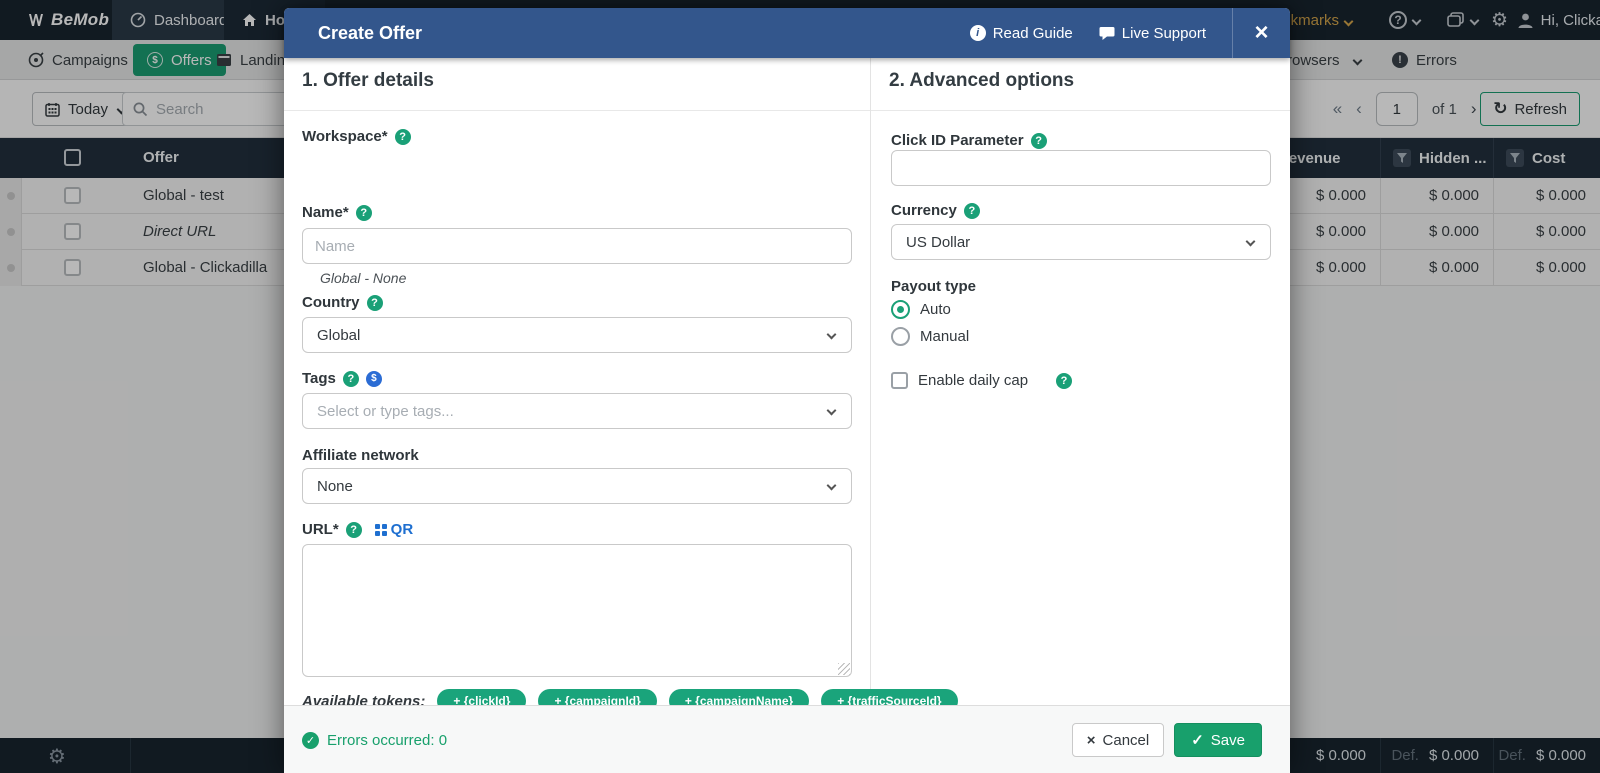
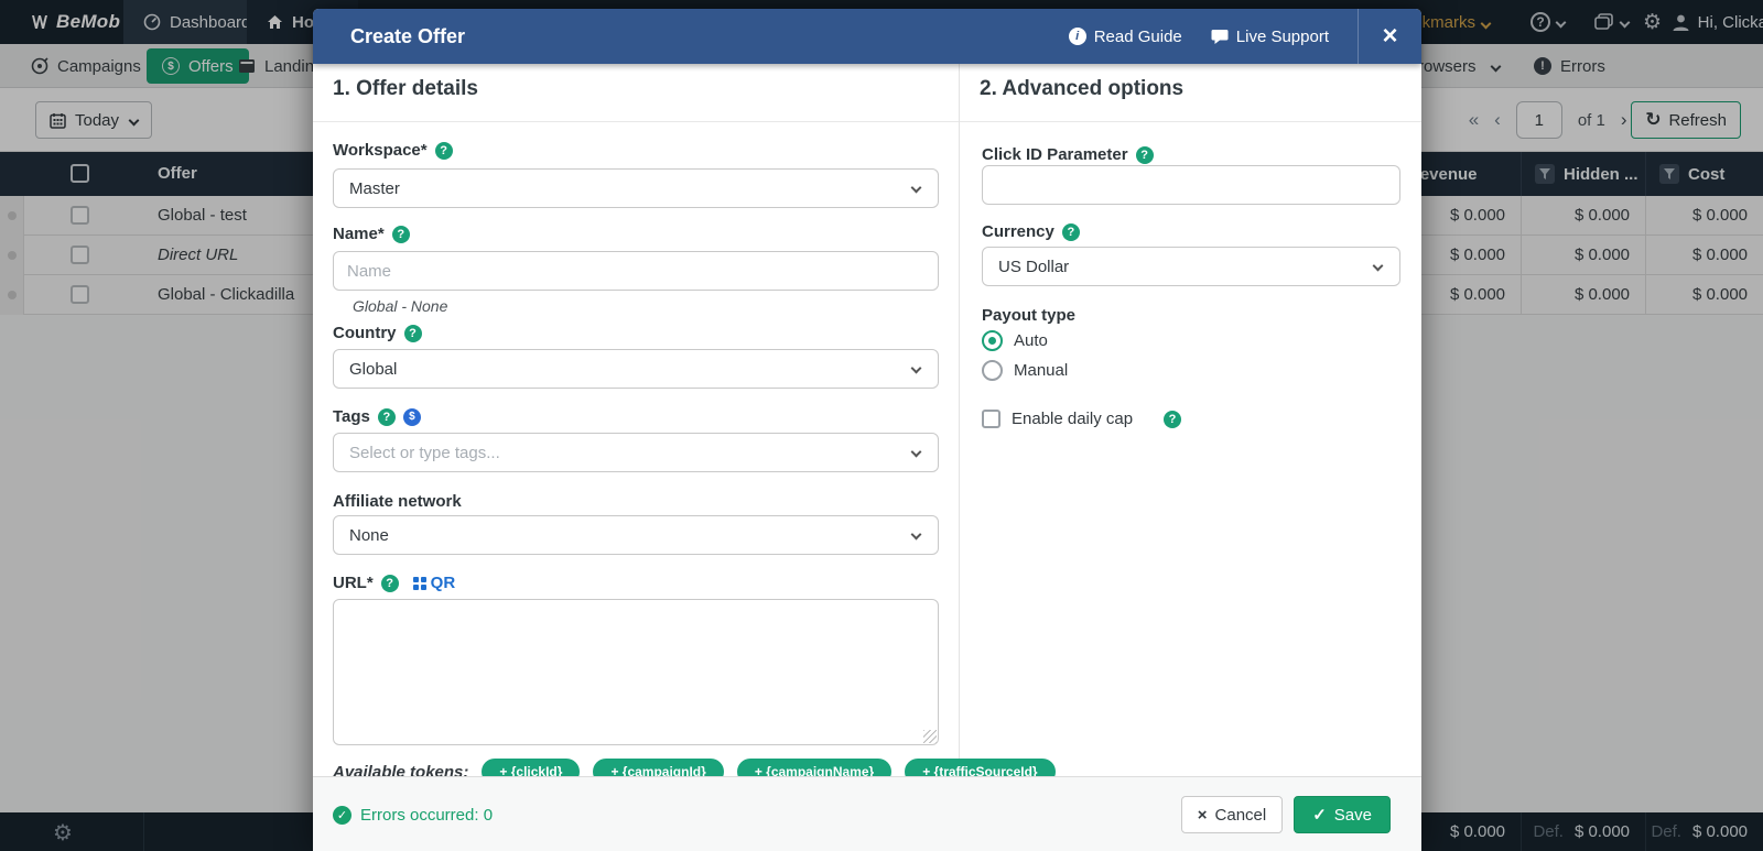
  BeMob
  Dashboar
  ?
  ⚙
  Hi, Click
  Campaigns
  $
  Offers
  Landin
  owsers
  !
  Errors
  Today
- Search
  «
  ‹
  1
  of 1
  ›
  ↻
  Refresh
  Offer
  evenue
  Hidden ...
  Cost
  Global - test
  $ 0.000
  $ 0.000
  $ 0.000
  Direct URL
  $ 0.000
  $ 0.000
  $ 0.000
  Global - Clickadilla
  $ 0.000
  $ 0.000
  $ 0.000
  ⚙
  $ 0.000
  Def. $ 0.000
  Def. $ 0.000
  Create Offer
  i
  Read Guide
  Live Support
  ×
  1. Offer details
  Workspace*
  ?
+ Master
  Name*
  ?
  Name
  Global - None
  Country
  ?
  Global
  Tags
  ?
  $
  Select or type tags...
  Affiliate network
  None
  URL*
  ?
  QR
  Available tokens:
  + {clickId}
  + {campaignId}
  + {campaignName}
  + {trafficSourceId}
  2. Advanced options
  Click ID Parameter
  ?
  Currency
  ?
  US Dollar
  Payout type
  Auto
  Manual
  Enable daily cap
  ?
  ✓
  Errors occurred: 0
  ×
  Cancel
  ✓
  Save
